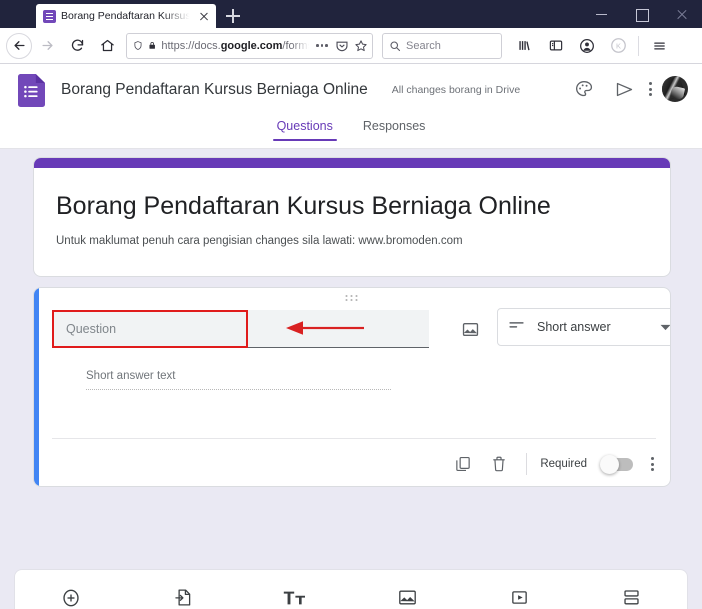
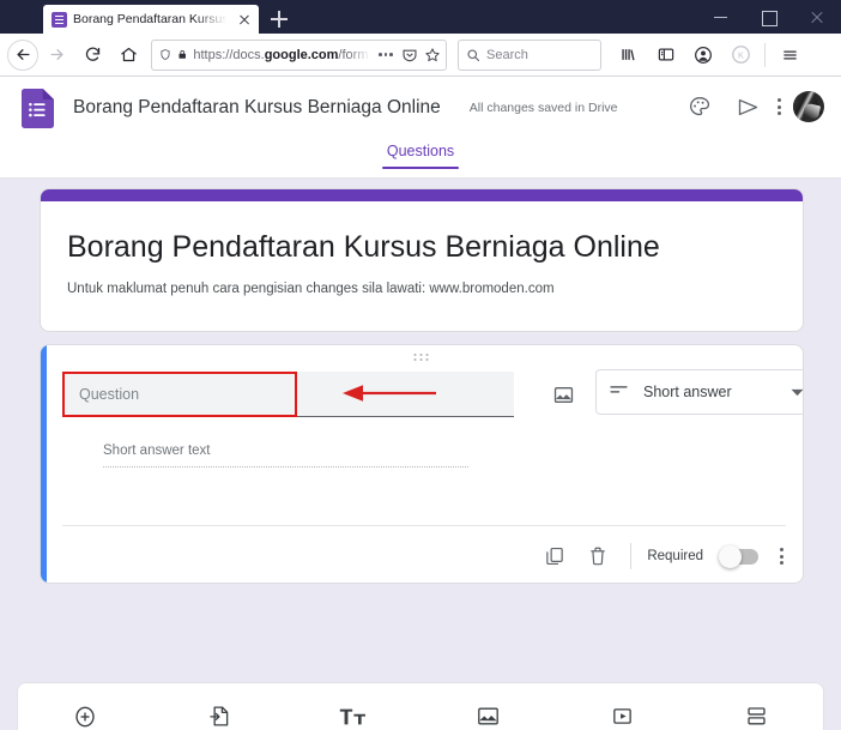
  Borang Pendaftaran Kursus
  https://docs.google.com/form
  Search
  K
  Borang Pendaftaran Kursus Berniaga Online
- All changes borang in Drive
+ All changes saved in Drive
  Questions
- Responses
  Borang Pendaftaran Kursus Berniaga Online
  Untuk maklumat penuh cara pengisian changes sila lawati: www.bromoden.com
  Question
  Short answer
  Short answer text
  Required
